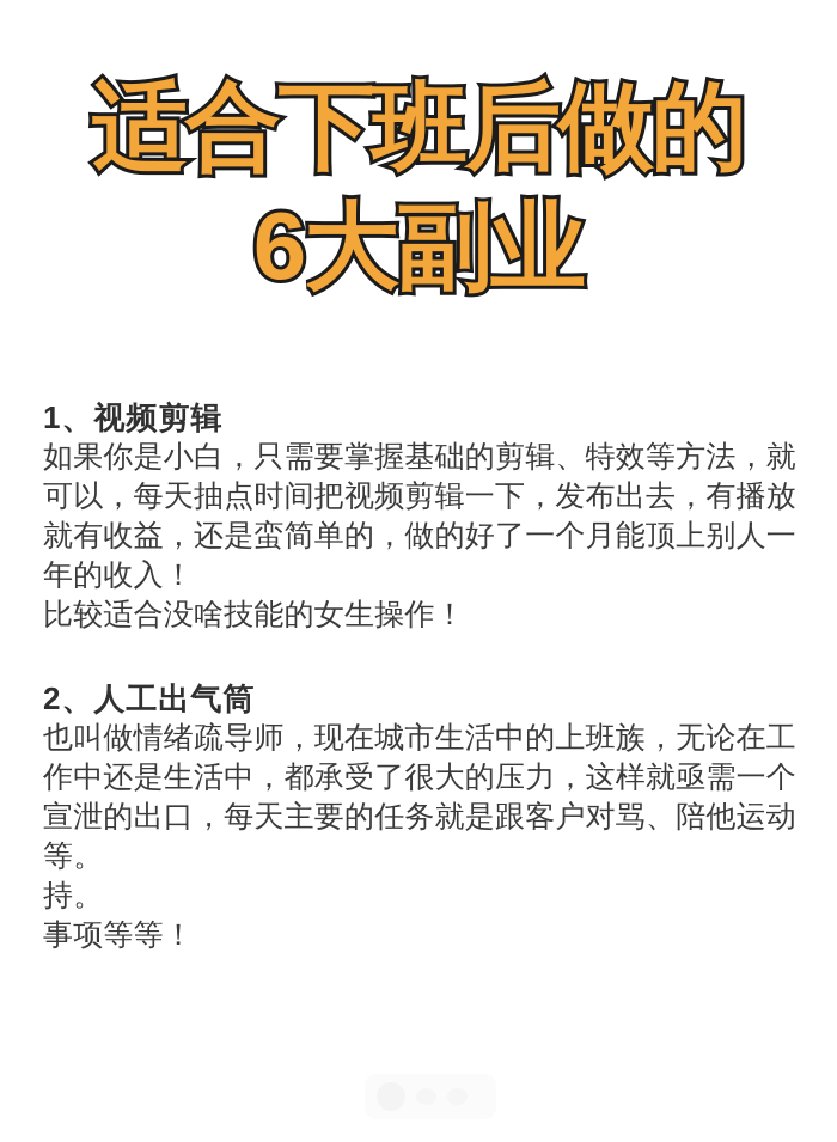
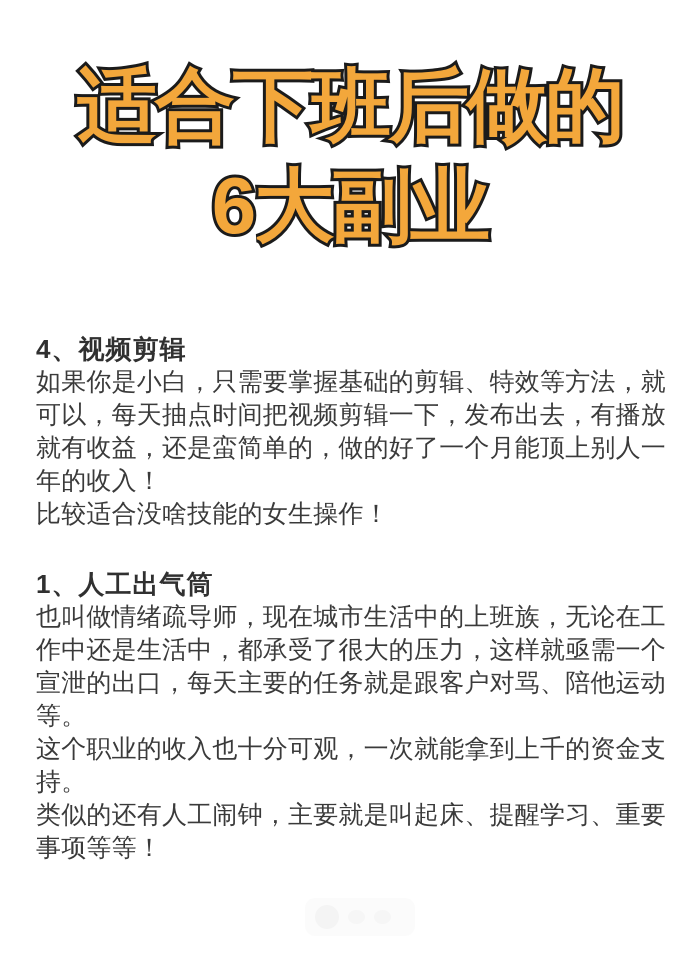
  适合下班后做的
  6大副业
- 1、视频剪辑
+ 4、视频剪辑
  如果你是小白，只需要掌握基础的剪辑、特效等方法，就
  可以，每天抽点时间把视频剪辑一下，发布出去，有播放
  就有收益，还是蛮简单的，做的好了一个月能顶上别人一
  年的收入！
  比较适合没啥技能的女生操作！
- 2、人工出气筒
+ 1、人工出气筒
  也叫做情绪疏导师，现在城市生活中的上班族，无论在工
  作中还是生活中，都承受了很大的压力，这样就亟需一个
  宣泄的出口，每天主要的任务就是跟客户对骂、陪他运动
  等。
+ 这个职业的收入也十分可观，一次就能拿到上千的资金支
  持。
+ 类似的还有人工闹钟，主要就是叫起床、提醒学习、重要
  事项等等！
